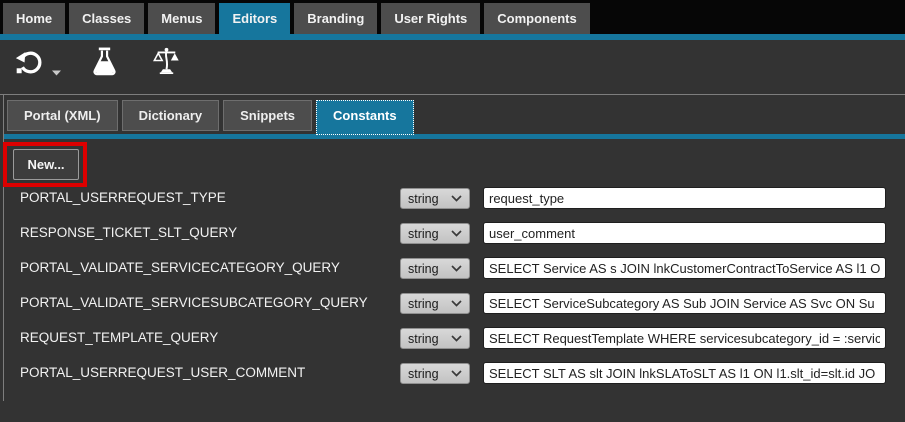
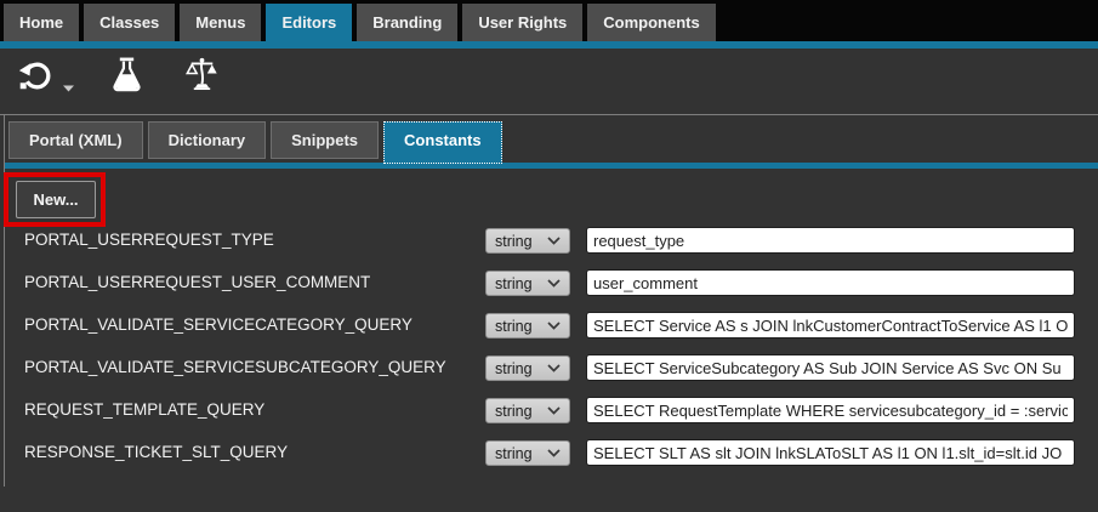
  Home
  Classes
  Menus
  Editors
  Branding
  User Rights
  Components
  Portal (XML)
  Dictionary
  Snippets
  Constants
  New...
  PORTAL_USERREQUEST_TYPE
  string
  request_type
- RESPONSE_TICKET_SLT_QUERY
+ PORTAL_USERREQUEST_USER_COMMENT
  string
  user_comment
  PORTAL_VALIDATE_SERVICECATEGORY_QUERY
  string
  SELECT Service AS s JOIN lnkCustomerContractToService AS l1 O
  PORTAL_VALIDATE_SERVICESUBCATEGORY_QUERY
  string
  SELECT ServiceSubcategory AS Sub JOIN Service AS Svc ON Su
  REQUEST_TEMPLATE_QUERY
  string
  SELECT RequestTemplate WHERE servicesubcategory_id = :servic
- PORTAL_USERREQUEST_USER_COMMENT
+ RESPONSE_TICKET_SLT_QUERY
  string
  SELECT SLT AS slt JOIN lnkSLAToSLT AS l1 ON l1.slt_id=slt.id JO
